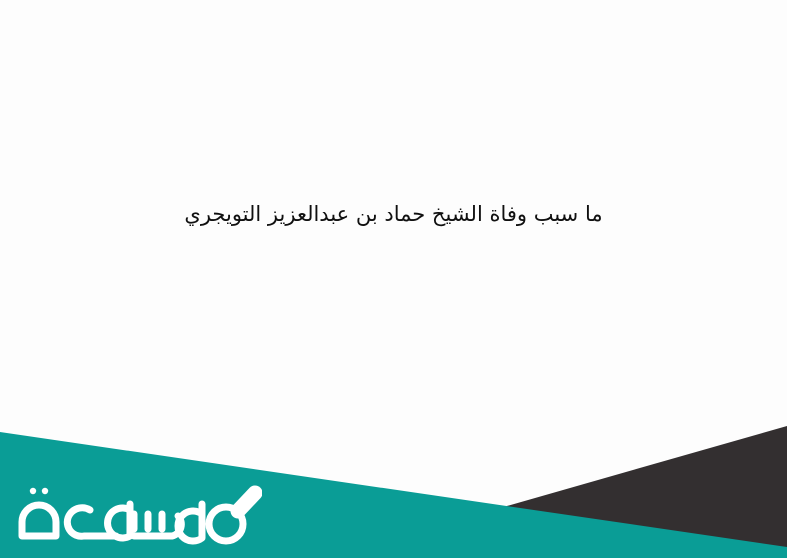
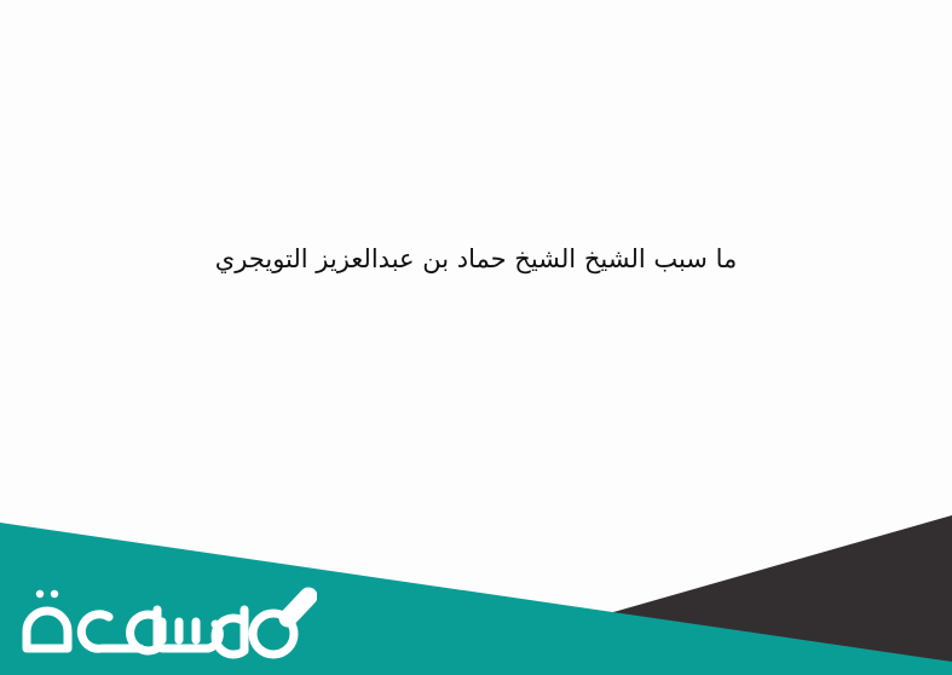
- ما سبب وفاة الشيخ حماد بن عبدالعزيز التويجري
+ ما سبب الشيخ الشيخ حماد بن عبدالعزيز التويجري
